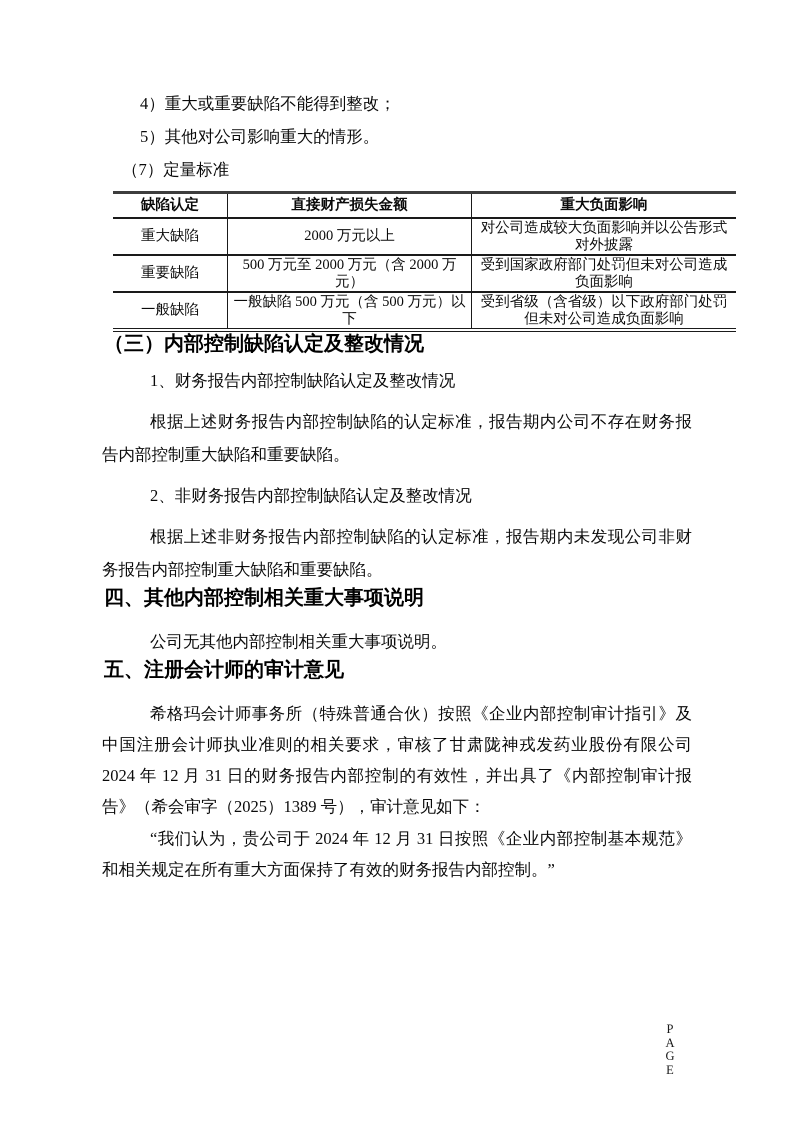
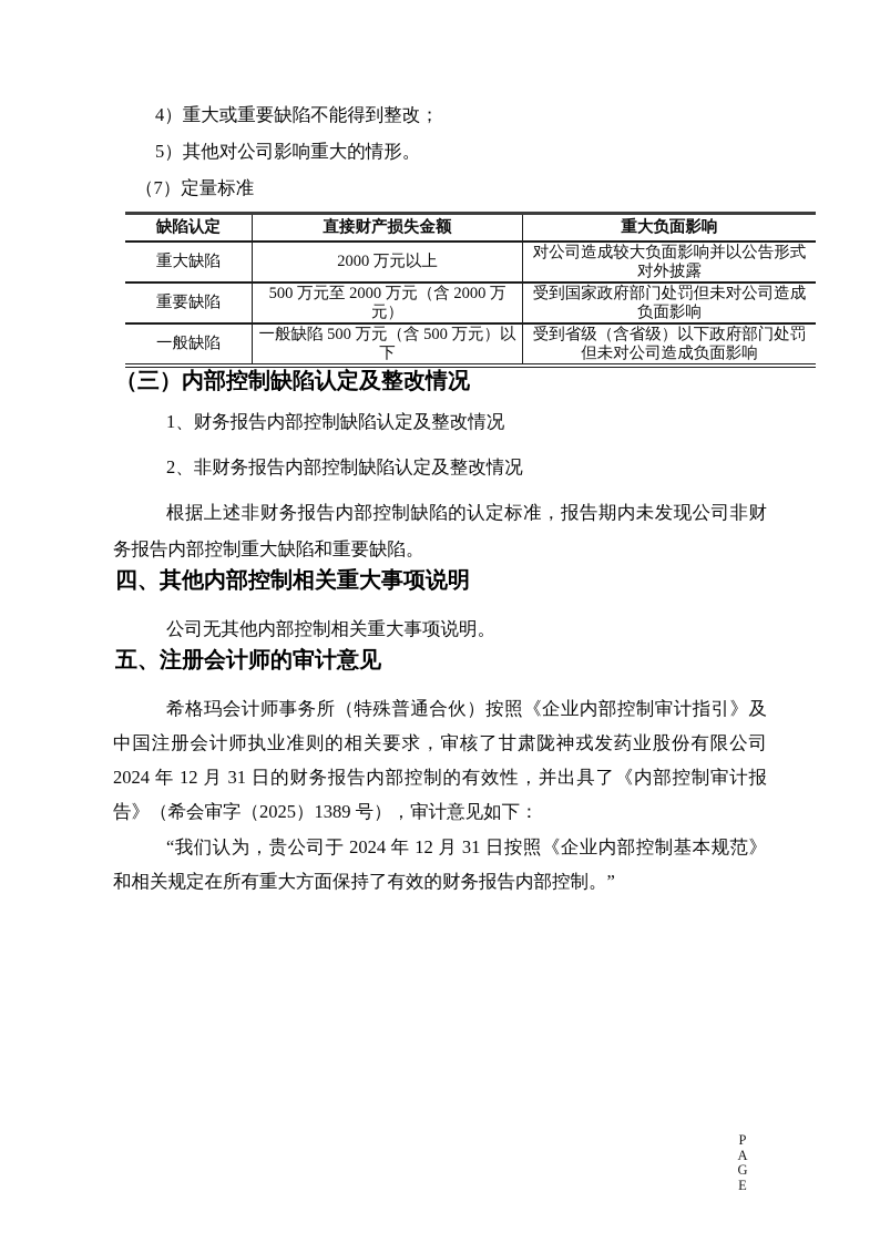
  4）重大或重要缺陷不能得到整改；
  5）其他对公司影响重大的情形。
  （7）定量标准
  缺陷认定	直接财产损失金额	重大负面影响
  重大缺陷	2000 万元以上	对公司造成较大负面影响并以公告形式对外披露
  重要缺陷	500 万元至 2000 万元（含 2000 万元）	受到国家政府部门处罚但未对公司造成负面影响
  一般缺陷	一般缺陷 500 万元（含 500 万元）以下	受到省级（含省级）以下政府部门处罚但未对公司造成负面影响
  （三）内部控制缺陷认定及整改情况
  1、财务报告内部控制缺陷认定及整改情况
- 根据上述财务报告内部控制缺陷的认定标准，报告期内公司不存在财务报告内部控制重大缺陷和重要缺陷。
  2、非财务报告内部控制缺陷认定及整改情况
  根据上述非财务报告内部控制缺陷的认定标准，报告期内未发现公司非财务报告内部控制重大缺陷和重要缺陷。
  四、其他内部控制相关重大事项说明
  公司无其他内部控制相关重大事项说明。
  五、注册会计师的审计意见
  希格玛会计师事务所（特殊普通合伙）按照《企业内部控制审计指引》及中国注册会计师执业准则的相关要求，审核了甘肃陇神戎发药业股份有限公司 2024 年 12 月 31 日的财务报告内部控制的有效性，并出具了《内部控制审计报告》（希会审字（2025）1389 号），审计意见如下：
  “我们认为，贵公司于 2024 年 12 月 31 日按照《企业内部控制基本规范》和相关规定在所有重大方面保持了有效的财务报告内部控制。”
  PAGE
